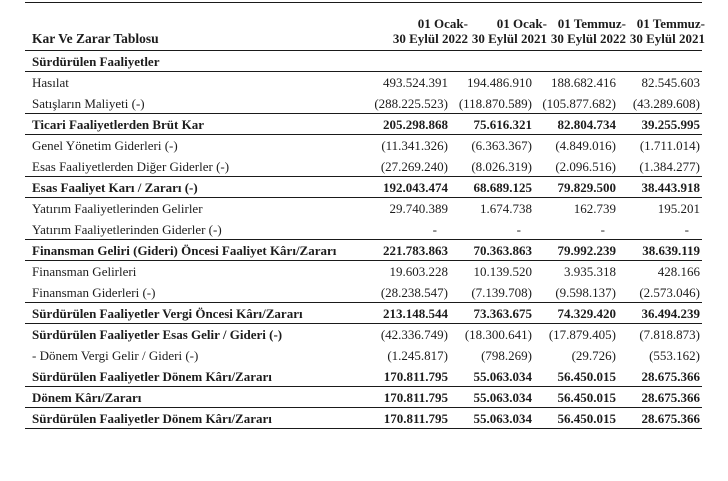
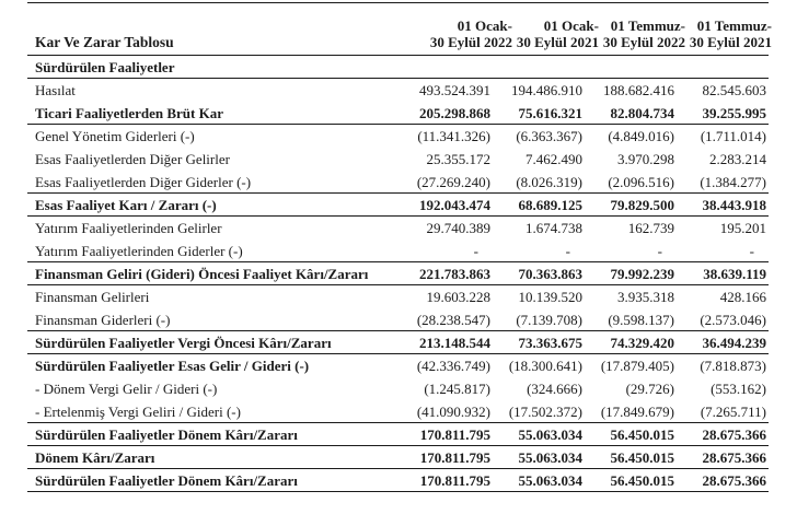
  Kar Ve Zarar Tablosu
  01 Ocak-
  30 Eylül 2022
  01 Ocak-
  30 Eylül 2021
  01 Temmuz-
  30 Eylül 2022
  01 Temmuz-
  30 Eylül 2021
  Sürdürülen Faaliyetler
  Hasılat
  493.524.391
  194.486.910
  188.682.416
  82.545.603
- Satışların Maliyeti (-)
- (288.225.523)
- (118.870.589)
- (105.877.682)
- (43.289.608)
  Ticari Faaliyetlerden Brüt Kar
  205.298.868
  75.616.321
  82.804.734
  39.255.995
  Genel Yönetim Giderleri (-)
  (11.341.326)
  (6.363.367)
  (4.849.016)
  (1.711.014)
+ Esas Faaliyetlerden Diğer Gelirler
+ 25.355.172
+ 7.462.490
+ 3.970.298
+ 2.283.214
  Esas Faaliyetlerden Diğer Giderler (-)
  (27.269.240)
  (8.026.319)
  (2.096.516)
  (1.384.277)
  Esas Faaliyet Karı / Zararı (-)
  192.043.474
  68.689.125
  79.829.500
  38.443.918
  Yatırım Faaliyetlerinden Gelirler
  29.740.389
  1.674.738
  162.739
  195.201
  Yatırım Faaliyetlerinden Giderler (-)
  -
  -
  -
  -
  Finansman Geliri (Gideri) Öncesi Faaliyet Kârı/Zararı
  221.783.863
  70.363.863
  79.992.239
  38.639.119
  Finansman Gelirleri
  19.603.228
  10.139.520
  3.935.318
  428.166
  Finansman Giderleri (-)
  (28.238.547)
  (7.139.708)
  (9.598.137)
  (2.573.046)
  Sürdürülen Faaliyetler Vergi Öncesi Kârı/Zararı
  213.148.544
  73.363.675
  74.329.420
  36.494.239
  Sürdürülen Faaliyetler Esas Gelir / Gideri (-)
  (42.336.749)
  (18.300.641)
  (17.879.405)
  (7.818.873)
  - Dönem Vergi Gelir / Gideri (-)
  (1.245.817)
- (798.269)
+ (324.666)
  (29.726)
  (553.162)
+ - Ertelenmiş Vergi Geliri / Gideri (-)
+ (41.090.932)
+ (17.502.372)
+ (17.849.679)
+ (7.265.711)
  Sürdürülen Faaliyetler Dönem Kârı/Zararı
  170.811.795
  55.063.034
  56.450.015
  28.675.366
  Dönem Kârı/Zararı
  170.811.795
  55.063.034
  56.450.015
  28.675.366
  Sürdürülen Faaliyetler Dönem Kârı/Zararı
  170.811.795
  55.063.034
  56.450.015
  28.675.366
